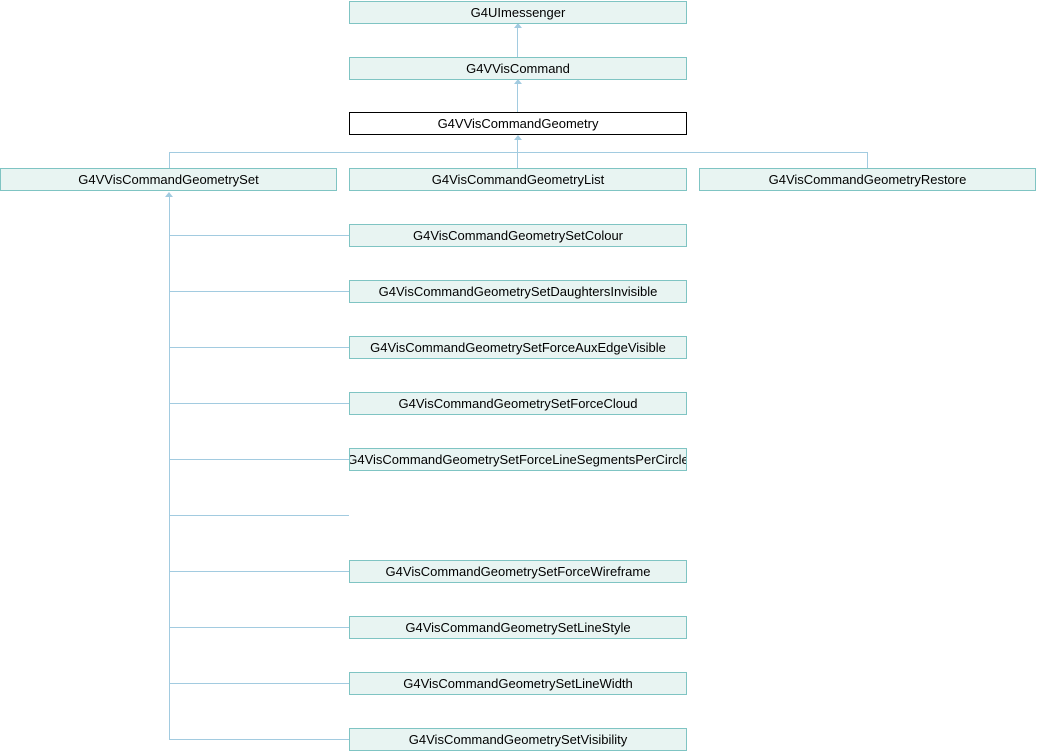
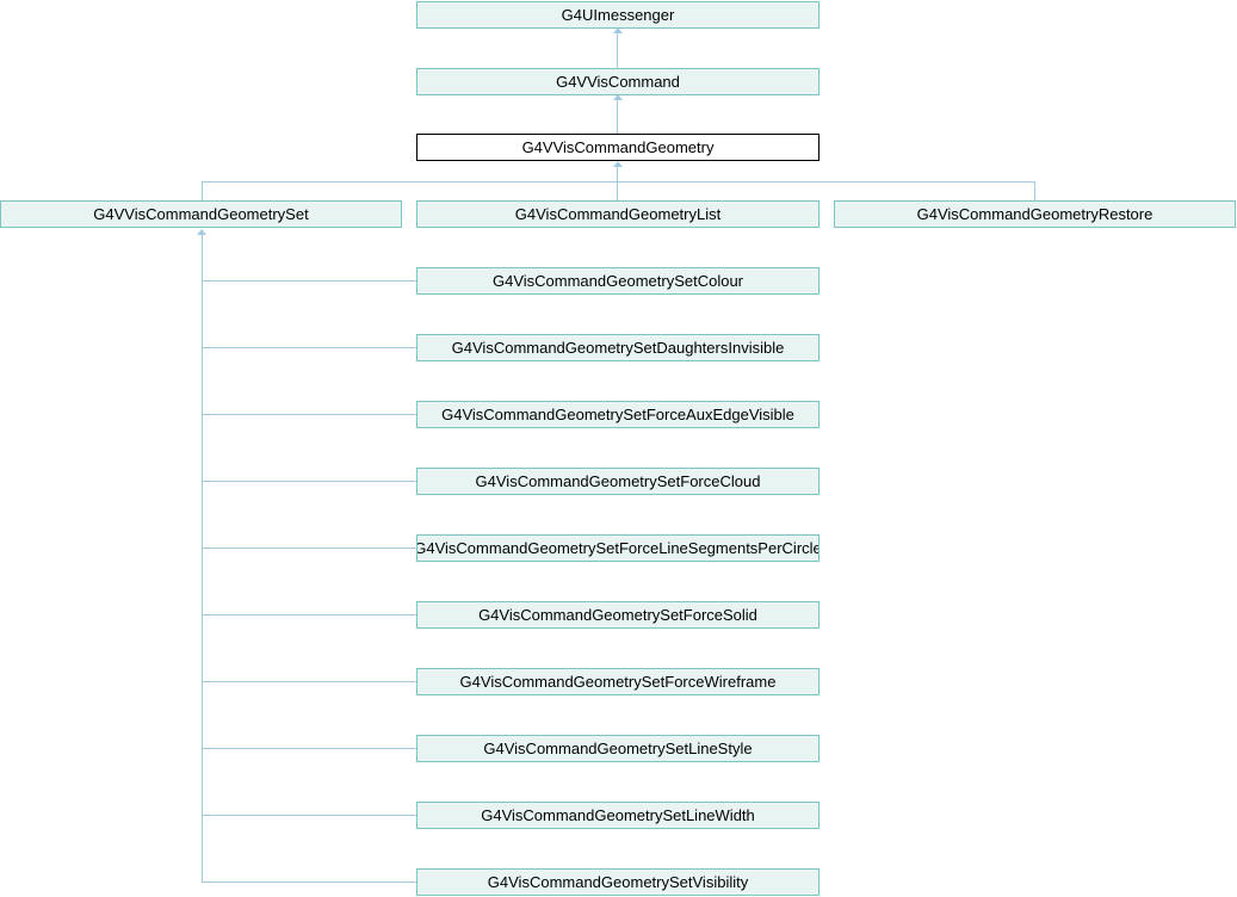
  G4UImessenger
  G4VVisCommand
  G4VVisCommandGeometry
  G4VVisCommandGeometrySet
  G4VisCommandGeometryList
  G4VisCommandGeometryRestore
  G4VisCommandGeometrySetColour
  G4VisCommandGeometrySetDaughtersInvisible
  G4VisCommandGeometrySetForceAuxEdgeVisible
  G4VisCommandGeometrySetForceCloud
  G4VisCommandGeometrySetForceLineSegmentsPerCircle
+ G4VisCommandGeometrySetForceSolid
  G4VisCommandGeometrySetForceWireframe
  G4VisCommandGeometrySetLineStyle
  G4VisCommandGeometrySetLineWidth
  G4VisCommandGeometrySetVisibility
